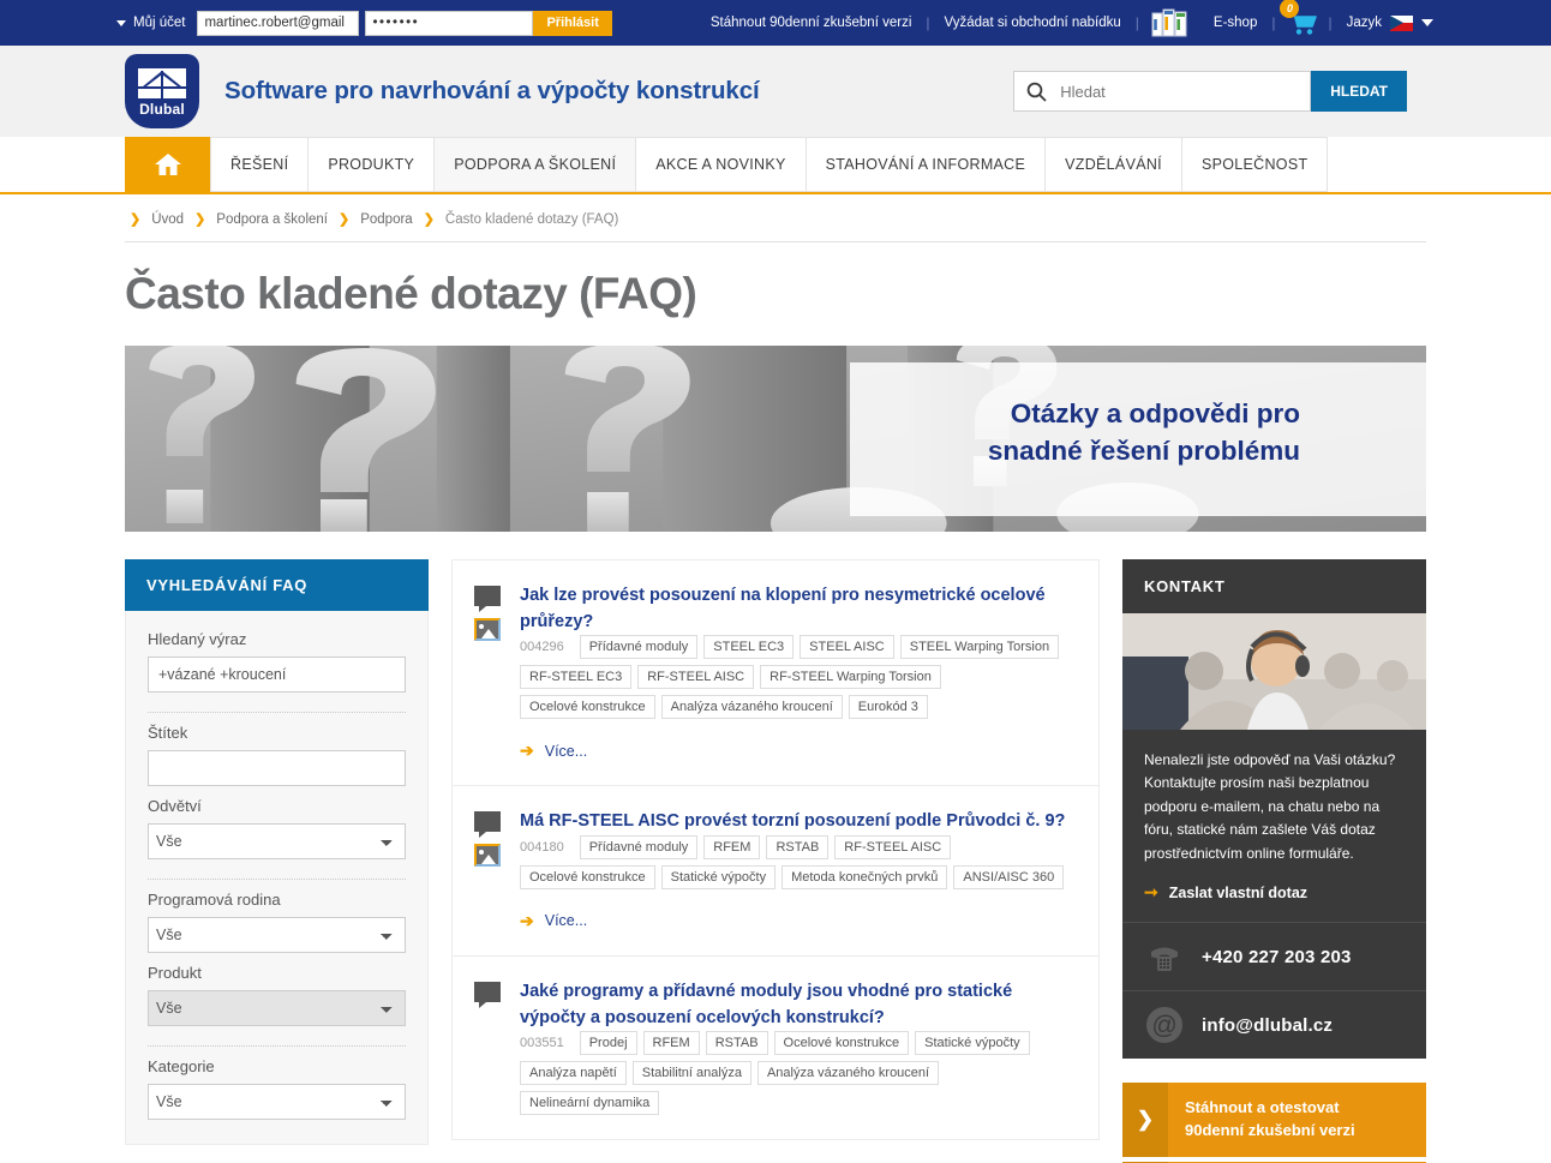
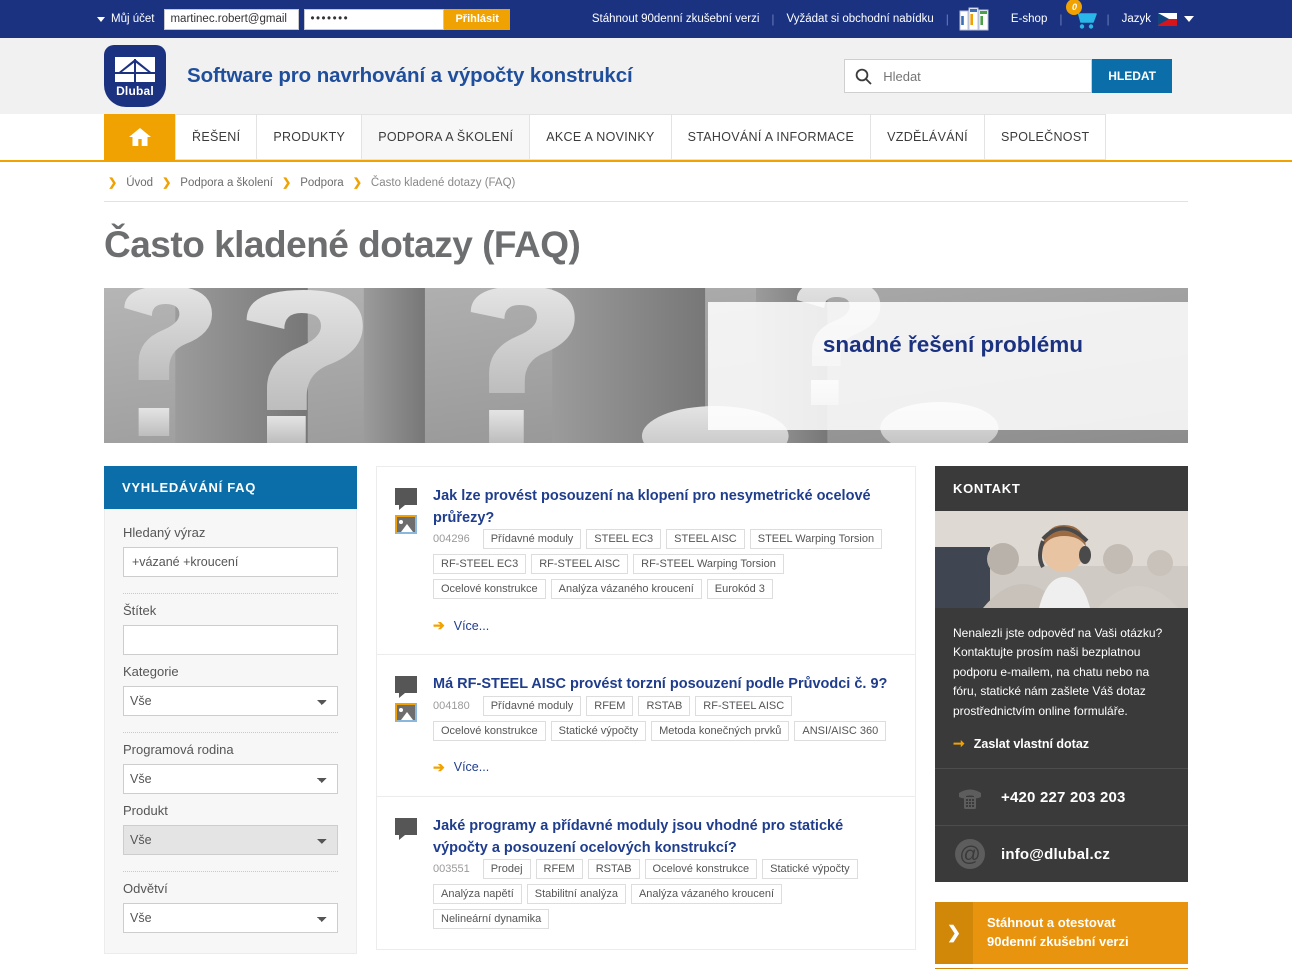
  Můj účet
  martinec.robert@gmail
  •••••••
  Přihlásit
  Stáhnout 90denní zkušební verzi
  |
  Vyžádat si obchodní nabídku
  |
  E-shop
  |
  0
  |
  Jazyk
  Dlubal
  Software pro navrhování a výpočty konstrukcí
  Hledat
  HLEDAT
  ŘEŠENÍ
  PRODUKTY
  PODPORA A ŠKOLENÍ
  AKCE A NOVINKY
  STAHOVÁNÍ A INFORMACE
  VZDĚLÁVÁNÍ
  SPOLEČNOST
  ❯
  Úvod
  ❯
  Podpora a školení
  ❯
  Podpora
  ❯
  Často kladené dotazy (FAQ)
  Často kladené dotazy (FAQ)
- Otázky a odpovědi pro
  snadné řešení problému
  VYHLEDÁVÁNÍ FAQ
  Hledaný výraz
  +vázané +kroucení
  Štítek
- Odvětví
+ Kategorie
  Vše
  Programová rodina
  Vše
  Produkt
  Vše
- Kategorie
+ Odvětví
  Vše
  Jak lze provést posouzení na klopení pro nesymetrické ocelové průřezy?
  004296
  Přídavné moduly
  STEEL EC3
  STEEL AISC
  STEEL Warping Torsion
  RF-STEEL EC3
  RF-STEEL AISC
  RF-STEEL Warping Torsion
  Ocelové konstrukce
  Analýza vázaného kroucení
  Eurokód 3
  ➔
  Více...
  Má RF-STEEL AISC provést torzní posouzení podle Průvodci č. 9?
  004180
  Přídavné moduly
  RFEM
  RSTAB
  RF-STEEL AISC
  Ocelové konstrukce
  Statické výpočty
  Metoda konečných prvků
  ANSI/AISC 360
  ➔
  Více...
  Jaké programy a přídavné moduly jsou vhodné pro statické výpočty a posouzení ocelových konstrukcí?
  003551
  Prodej
  RFEM
  RSTAB
  Ocelové konstrukce
  Statické výpočty
  Analýza napětí
  Stabilitní analýza
  Analýza vázaného kroucení
  Nelineární dynamika
  KONTAKT
  Nenalezli jste odpověď na Vaši otázku? Kontaktujte prosím naši bezplatnou podporu e-mailem, na chatu nebo na fóru, statické nám zašlete Váš dotaz prostřednictvím online formuláře.
  ➞
  Zaslat vlastní dotaz
  +420 227 203 203
  @
  info@dlubal.cz
  ❯
  Stáhnout a otestovat
  90denní zkušební verzi
